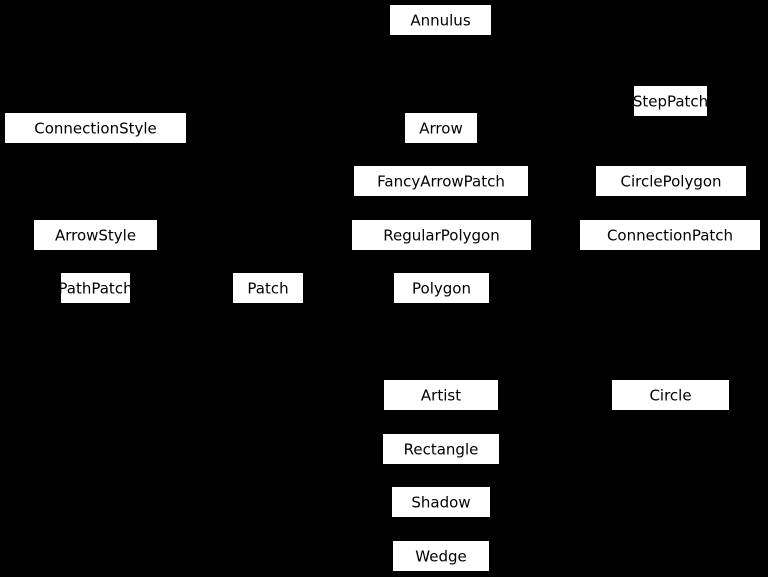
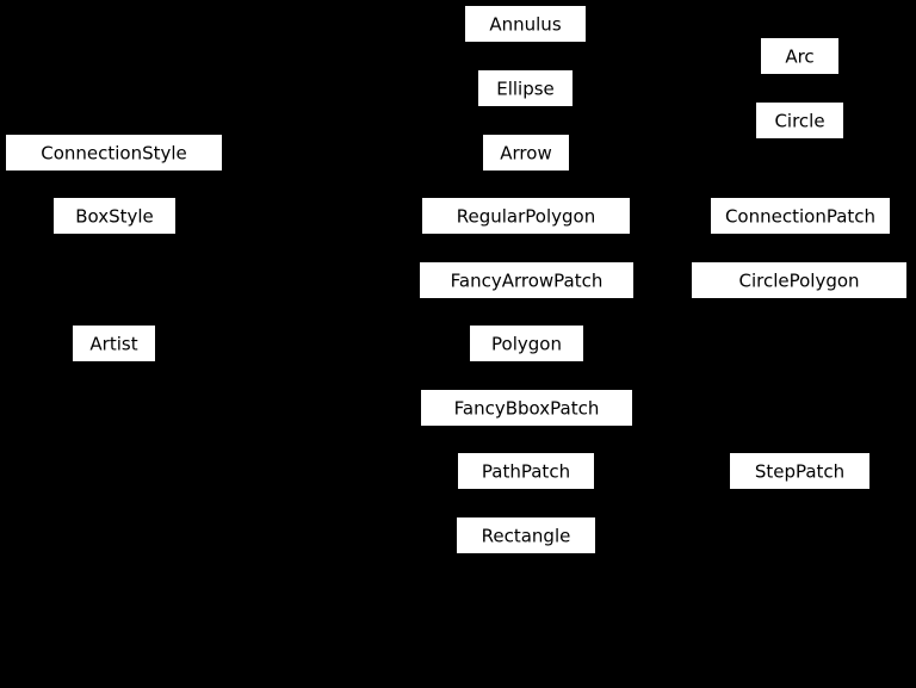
  Annulus
+ Arc
+ Ellipse
- StepPatch
+ Circle
  ConnectionStyle
  Arrow
+ BoxStyle
- FancyArrowPatch
+ RegularPolygon
- CirclePolygon
+ ConnectionPatch
- ArrowStyle
- RegularPolygon
+ FancyArrowPatch
- ConnectionPatch
+ CirclePolygon
- PathPatch
+ Artist
- Patch
  Polygon
+ FancyBboxPatch
- Artist
+ PathPatch
- Circle
+ StepPatch
  Rectangle
- Shadow
- Wedge
